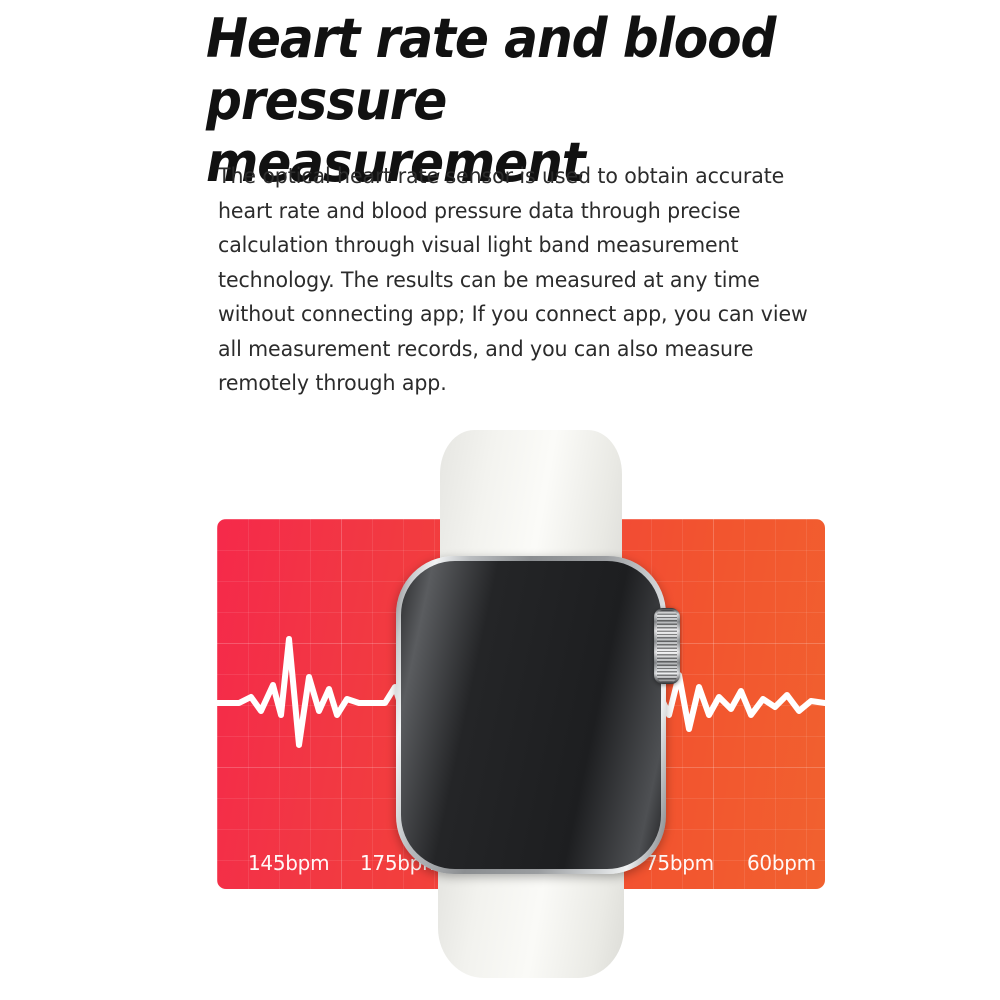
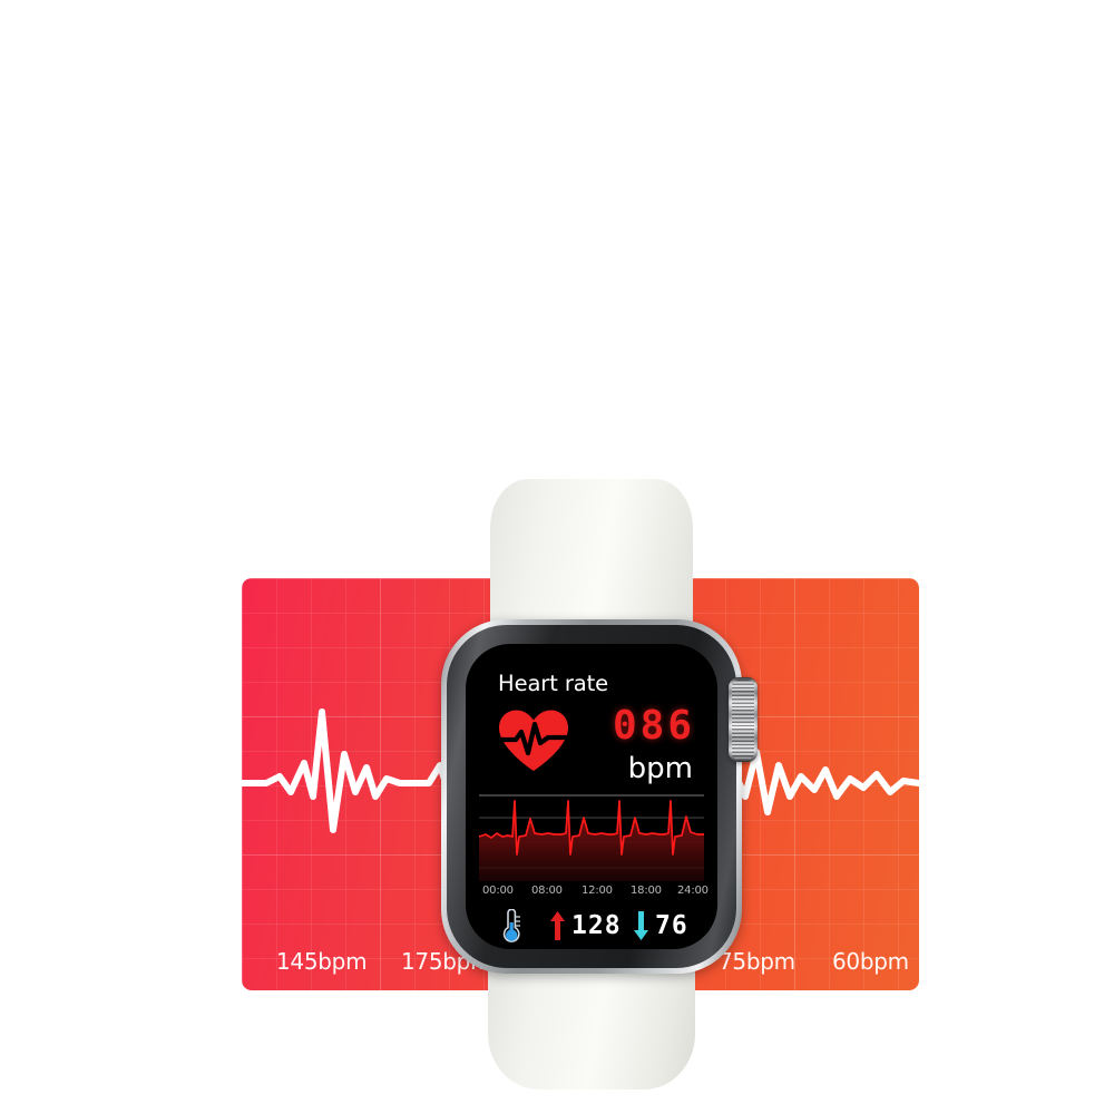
- Heart rate and blood pressure measurement
- The optical heart rate sensor is used to obtain accurate heart rate and blood pressure data through precise calculation through visual light band measurement technology. The results can be measured at any time without connecting app; If you connect app, you can view all measurement records, and you can also measure remotely through app.
  145bpm
  175bp
  75bpm
  60bpm
+ Heart rate
+ 086
+ bpm
+ 00:00
+ 08:00
+ 12:00
+ 18:00
+ 24:00
+ 128
+ 76
